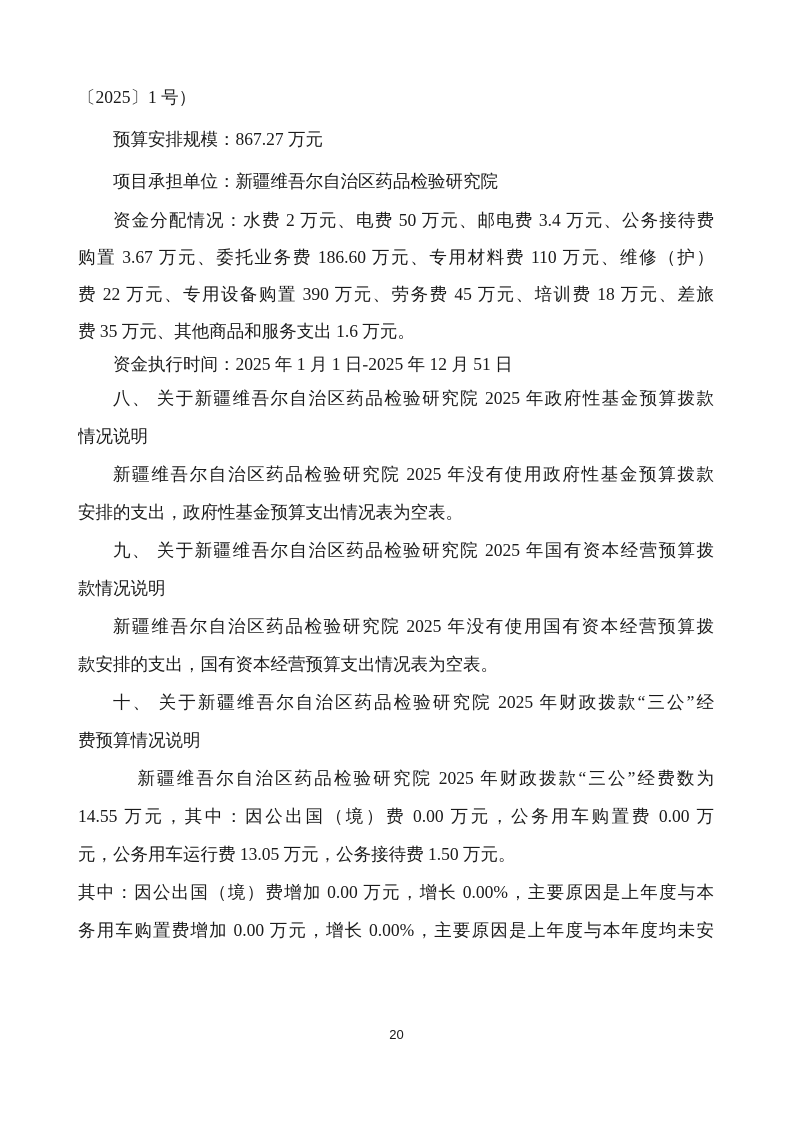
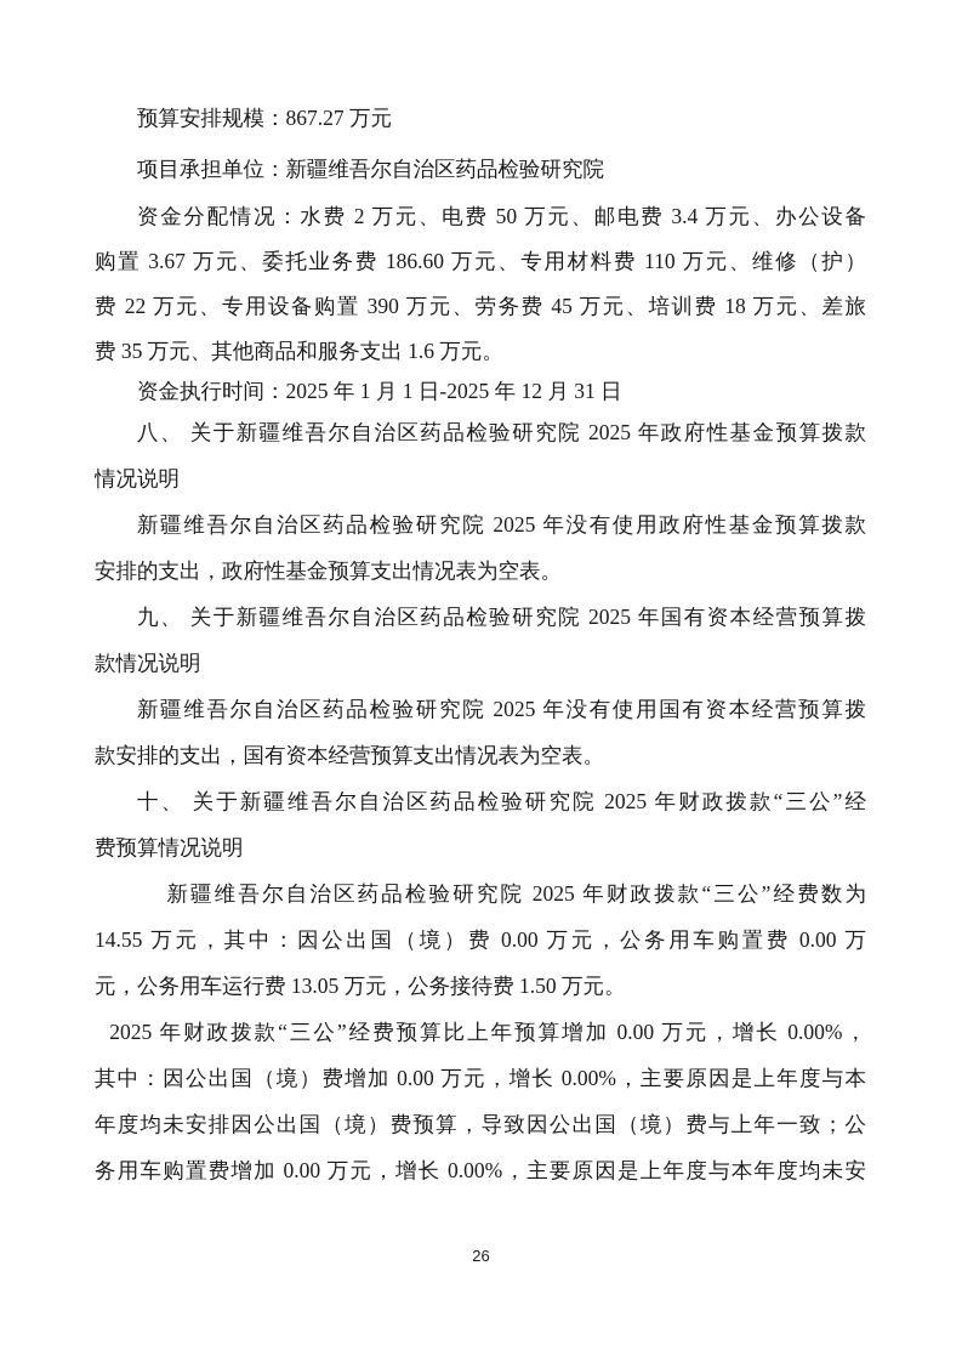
- 〔2025〕1 号）
  预算安排规模：867.27 万元
  项目承担单位：新疆维吾尔自治区药品检验研究院
- 资金分配情况：水费 2 万元、电费 50 万元、邮电费 3.4 万元、公务接待费
+ 资金分配情况：水费 2 万元、电费 50 万元、邮电费 3.4 万元、办公设备
  购置 3.67 万元、委托业务费 186.60 万元、专用材料费 110 万元、维修（护）
  费 22 万元、专用设备购置 390 万元、劳务费 45 万元、培训费 18 万元、差旅
  费 35 万元、其他商品和服务支出 1.6 万元。
- 资金执行时间：2025 年 1 月 1 日-2025 年 12 月 51 日
+ 资金执行时间：2025 年 1 月 1 日-2025 年 12 月 31 日
  八、 关于新疆维吾尔自治区药品检验研究院 2025 年政府性基金预算拨款
  情况说明
  新疆维吾尔自治区药品检验研究院 2025 年没有使用政府性基金预算拨款
  安排的支出，政府性基金预算支出情况表为空表。
  九、 关于新疆维吾尔自治区药品检验研究院 2025 年国有资本经营预算拨
  款情况说明
  新疆维吾尔自治区药品检验研究院 2025 年没有使用国有资本经营预算拨
  款安排的支出，国有资本经营预算支出情况表为空表。
  十、 关于新疆维吾尔自治区药品检验研究院 2025 年财政拨款“三公”经
  费预算情况说明
  新疆维吾尔自治区药品检验研究院 2025 年财政拨款“三公”经费数为
  14.55 万元，其中：因公出国（境）费 0.00 万元，公务用车购置费 0.00 万
  元，公务用车运行费 13.05 万元，公务接待费 1.50 万元。
+ 2025 年财政拨款“三公”经费预算比上年预算增加 0.00 万元，增长 0.00%，
  其中：因公出国（境）费增加 0.00 万元，增长 0.00%，主要原因是上年度与本
+ 年度均未安排因公出国（境）费预算，导致因公出国（境）费与上年一致；公
  务用车购置费增加 0.00 万元，增长 0.00%，主要原因是上年度与本年度均未安
- 20
+ 26
